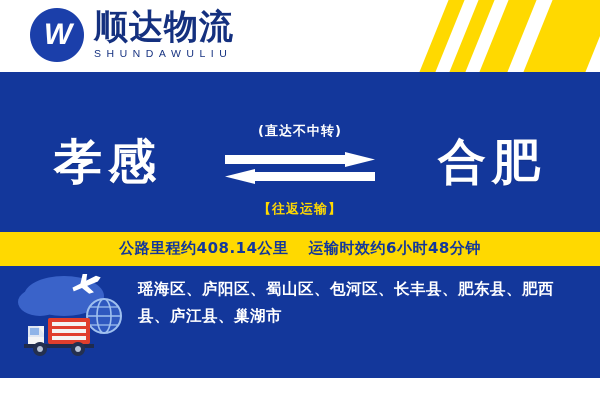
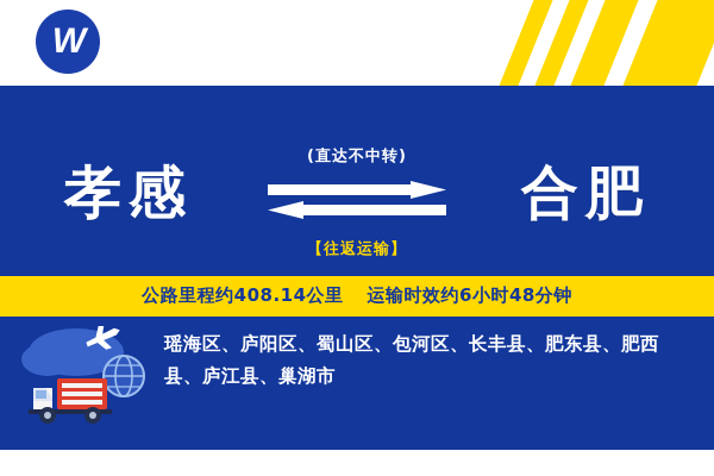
  W
- 顺达物流
- SHUNDAWULIU
  孝感
  (直达不中转)
  【往返运输】
  合肥
  公路里程约408.14公里 运输时效约6小时48分钟
  瑶海区、庐阳区、蜀山区、包河区、长丰县、肥东县、肥西县、庐江县、巢湖市
